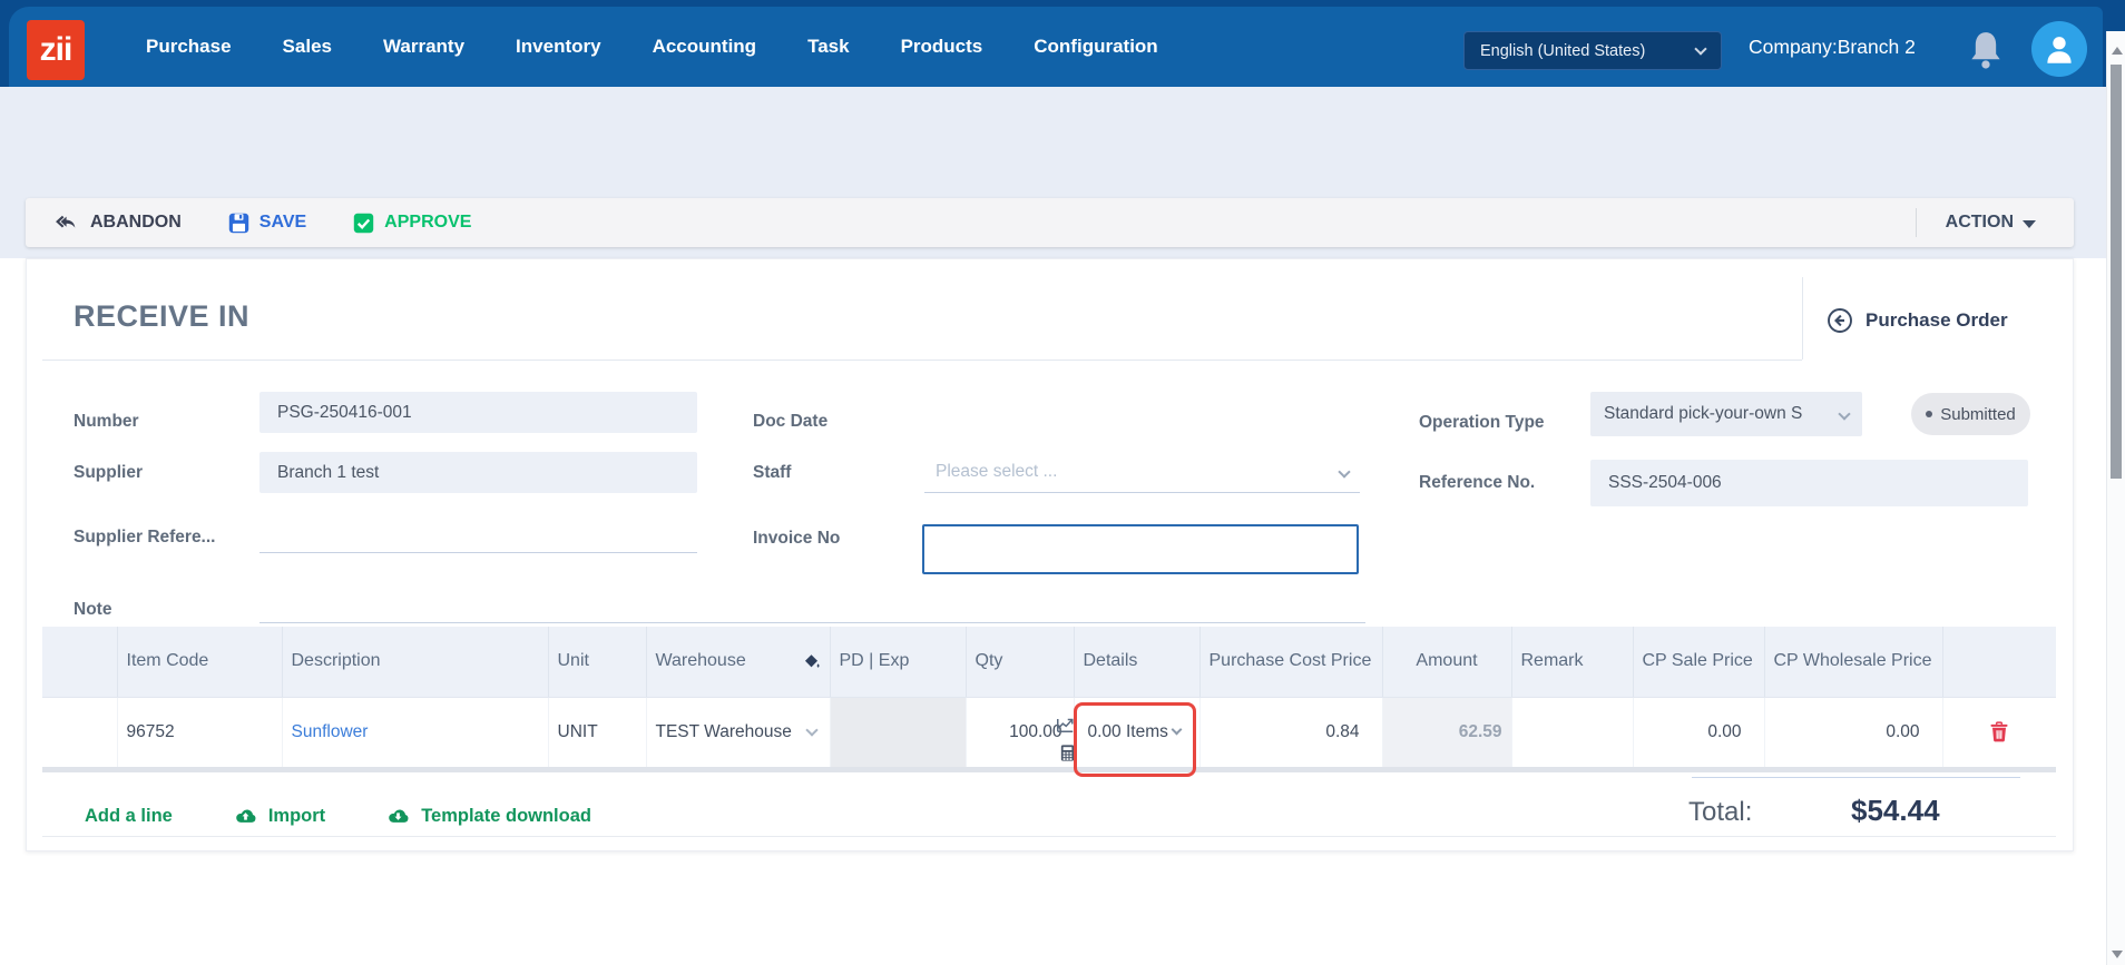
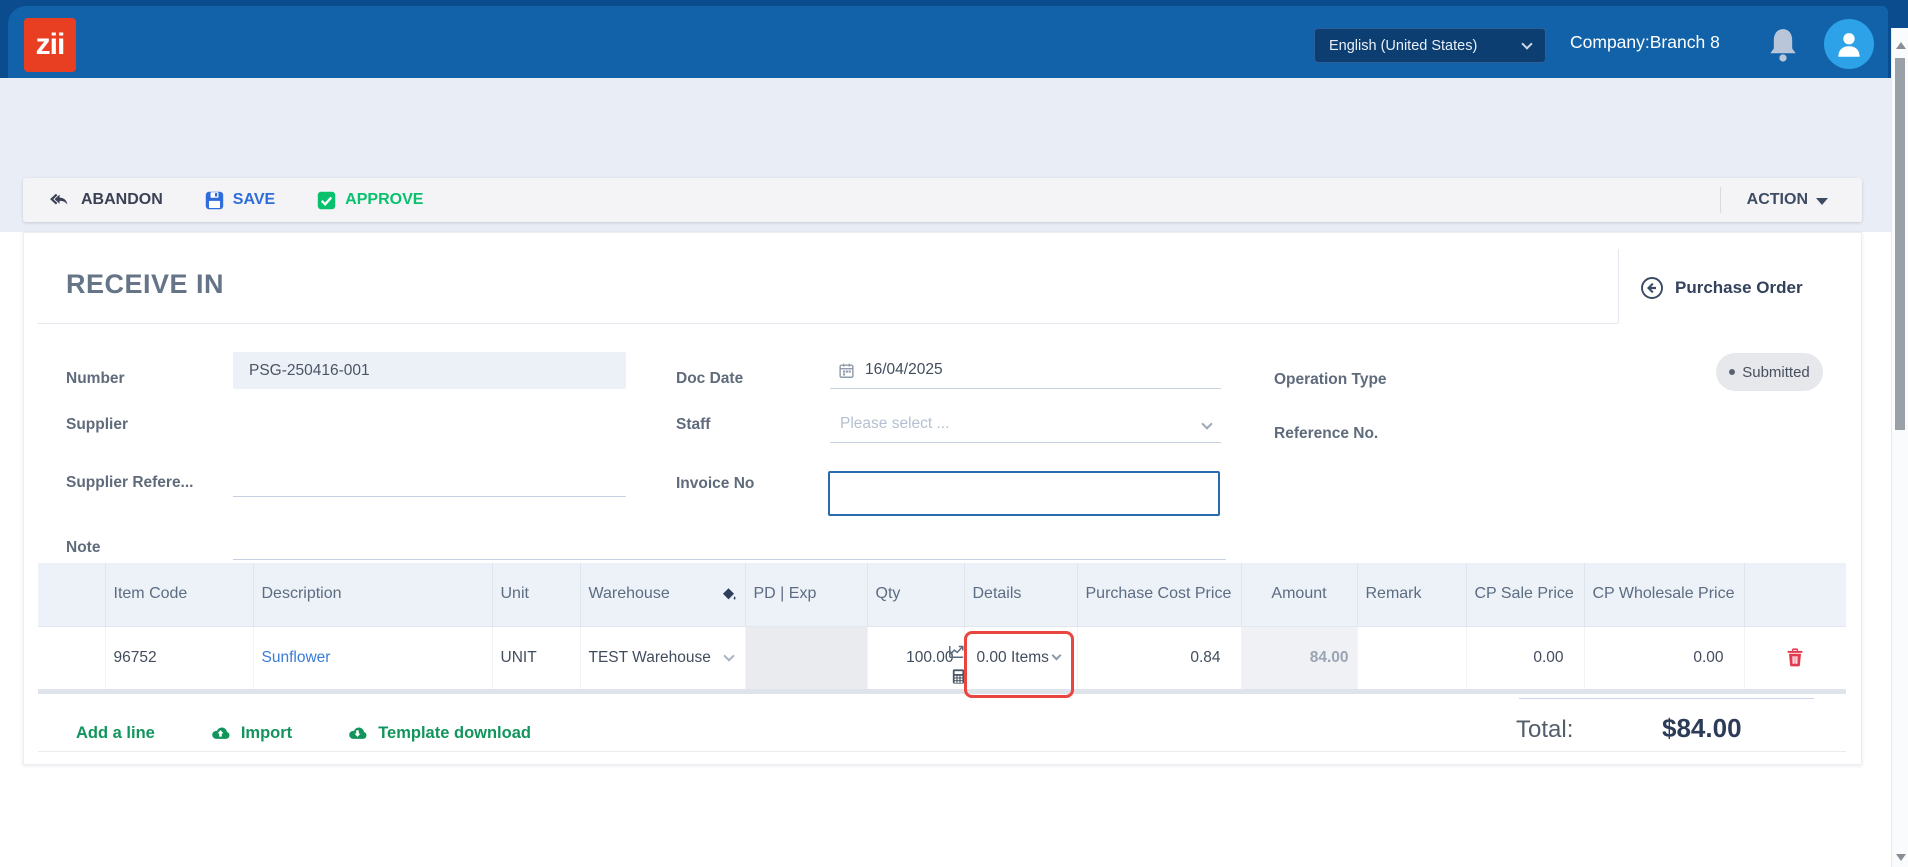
  zii
- Purchase
- Sales
- Warranty
- Inventory
- Accounting
- Task
- Products
- Configuration
  English (United States)
- Company:Branch 2
+ Company:Branch 8
  ABANDON
  SAVE
  APPROVE
  ACTION
  RECEIVE IN
  Purchase Order
  Number
  PSG-250416-001
  Supplier
- Branch 1 test
  Supplier Refere...
  Note
  Doc Date
+ 16/04/2025
  Staff
  Please select ...
  Invoice No
  Operation Type
- Standard pick-your-own S
  Submitted
  Reference No.
- SSS-2504-006
  	Item Code	Description	Unit	Warehouse	PD | Exp	Qty	Details	Purchase Cost Price	Amount	Remark	CP Sale Price	CP Wholesale Price
- 	96752	Sunflower	UNIT	TEST Warehouse		100.0	0.00 Items	0.84	62.59		0.00	0.00
+ 	96752	Sunflower	UNIT	TEST Warehouse		100.0	0.00 Items	0.84	84.00		0.00	0.00
  Add a line
  Import
  Template download
  Total:
- $54.44
+ $84.00
